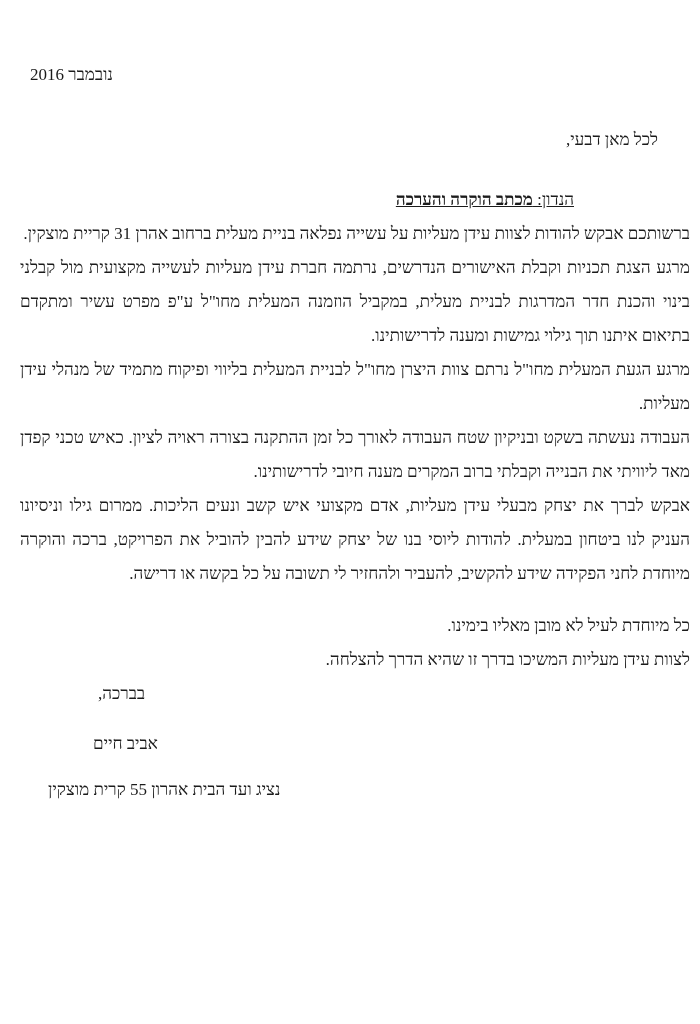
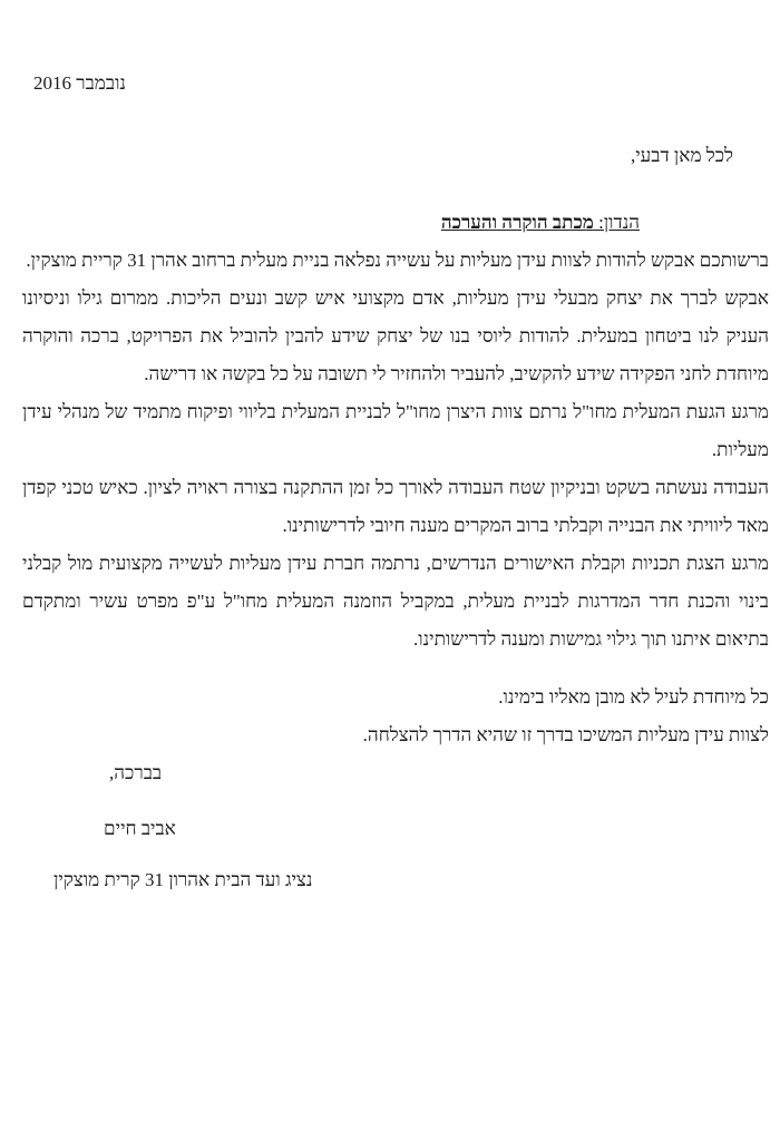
  נובמבר 2016
  לכל מאן דבעי,
  הנדון: מכתב הוקרה והערכה
  ברשותכם אבקש להודות לצוות עידן מעליות על עשייה נפלאה בניית מעלית ברחוב אהרן 31 קריית מוצקין.
- מרגע הצגת תכניות וקבלת האישורים הנדרשים, נרתמה חברת עידן מעליות לעשייה מקצועית מול קבלני בינוי והכנת חדר המדרגות לבניית מעלית, במקביל הוזמנה המעלית מחו"ל ע"פ מפרט עשיר ומתקדם בתיאום איתנו תוך גילוי גמישות ומענה לדרישותינו.
+ אבקש לברך את יצחק מבעלי עידן מעליות, אדם מקצועי איש קשב ונעים הליכות. ממרום גילו וניסיונו העניק לנו ביטחון במעלית. להודות ליוסי בנו של יצחק שידע להבין להוביל את הפרויקט, ברכה והוקרה מיוחדת לחני הפקידה שידע להקשיב, להעביר ולהחזיר לי תשובה על כל בקשה או דרישה.
  מרגע הגעת המעלית מחו"ל נרתם צוות היצרן מחו"ל לבניית המעלית בליווי ופיקוח מתמיד של מנהלי עידן מעליות.
  העבודה נעשתה בשקט ובניקיון שטח העבודה לאורך כל זמן ההתקנה בצורה ראויה לציון. כאיש טכני קפדן מאד ליוויתי את הבנייה וקבלתי ברוב המקרים מענה חיובי לדרישותינו.
- אבקש לברך את יצחק מבעלי עידן מעליות, אדם מקצועי איש קשב ונעים הליכות. ממרום גילו וניסיונו העניק לנו ביטחון במעלית. להודות ליוסי בנו של יצחק שידע להבין להוביל את הפרויקט, ברכה והוקרה מיוחדת לחני הפקידה שידע להקשיב, להעביר ולהחזיר לי תשובה על כל בקשה או דרישה.
+ מרגע הצגת תכניות וקבלת האישורים הנדרשים, נרתמה חברת עידן מעליות לעשייה מקצועית מול קבלני בינוי והכנת חדר המדרגות לבניית מעלית, במקביל הוזמנה המעלית מחו"ל ע"פ מפרט עשיר ומתקדם בתיאום איתנו תוך גילוי גמישות ומענה לדרישותינו.
  כל מיוחדת לעיל לא מובן מאליו בימינו.
  לצוות עידן מעליות המשיכו בדרך זו שהיא הדרך להצלחה.
  בברכה,
  אביב חיים
- נציג ועד הבית אהרון 55 קרית מוצקין
+ נציג ועד הבית אהרון 31 קרית מוצקין
